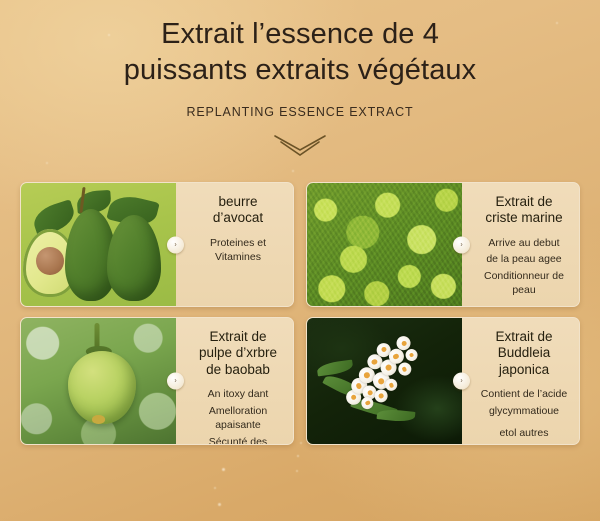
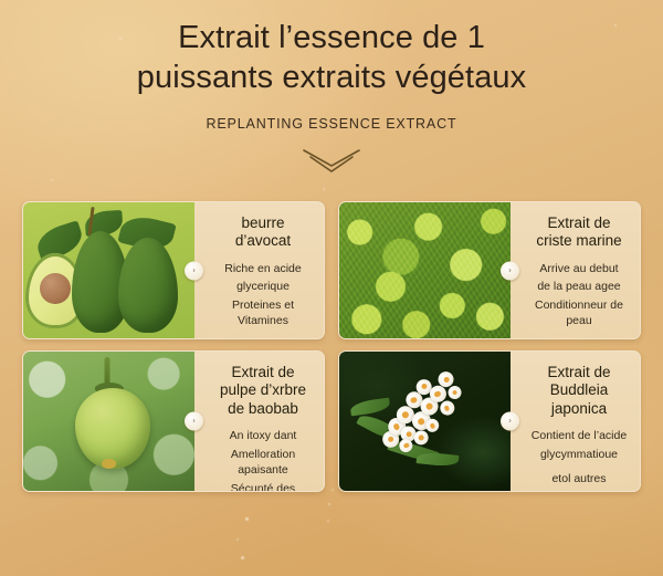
- Extrait l’essence de 4
+ Extrait l’essence de 1
  puissants extraits végétaux
  REPLANTING ESSENCE EXTRACT
  beurre d’avocat
+ Riche en acide
+ glycerique
  Proteines et Vitamines
  Extrait de
  criste marine
  Arrive au debut
  de la peau agee
  Conditionneur de peau
  Extrait de
  pulpe d’xrbre
  de baobab
  An itoxy dant
  Amelloration apaisante
  Extrait de
  Buddleia japonica
  Contient de l’acide
  glycymmatioue
  etol autres
